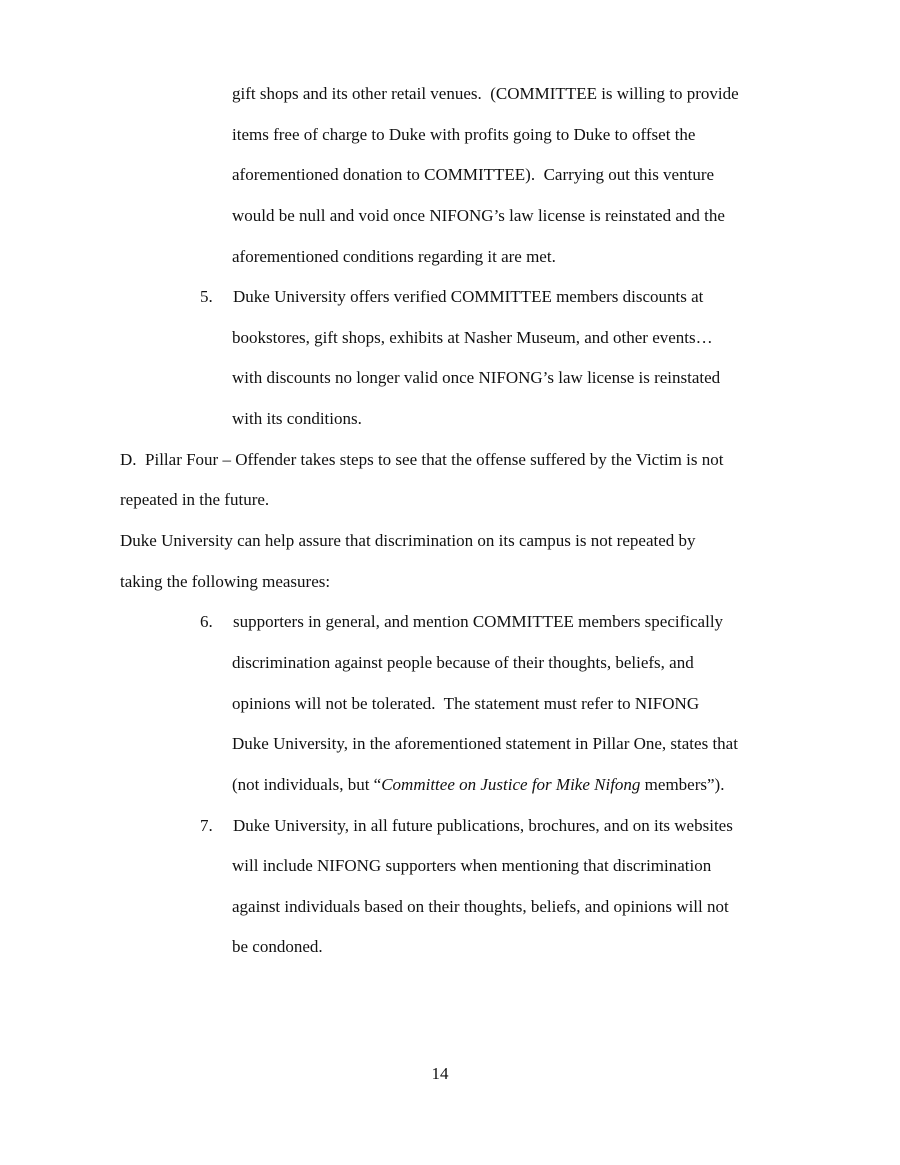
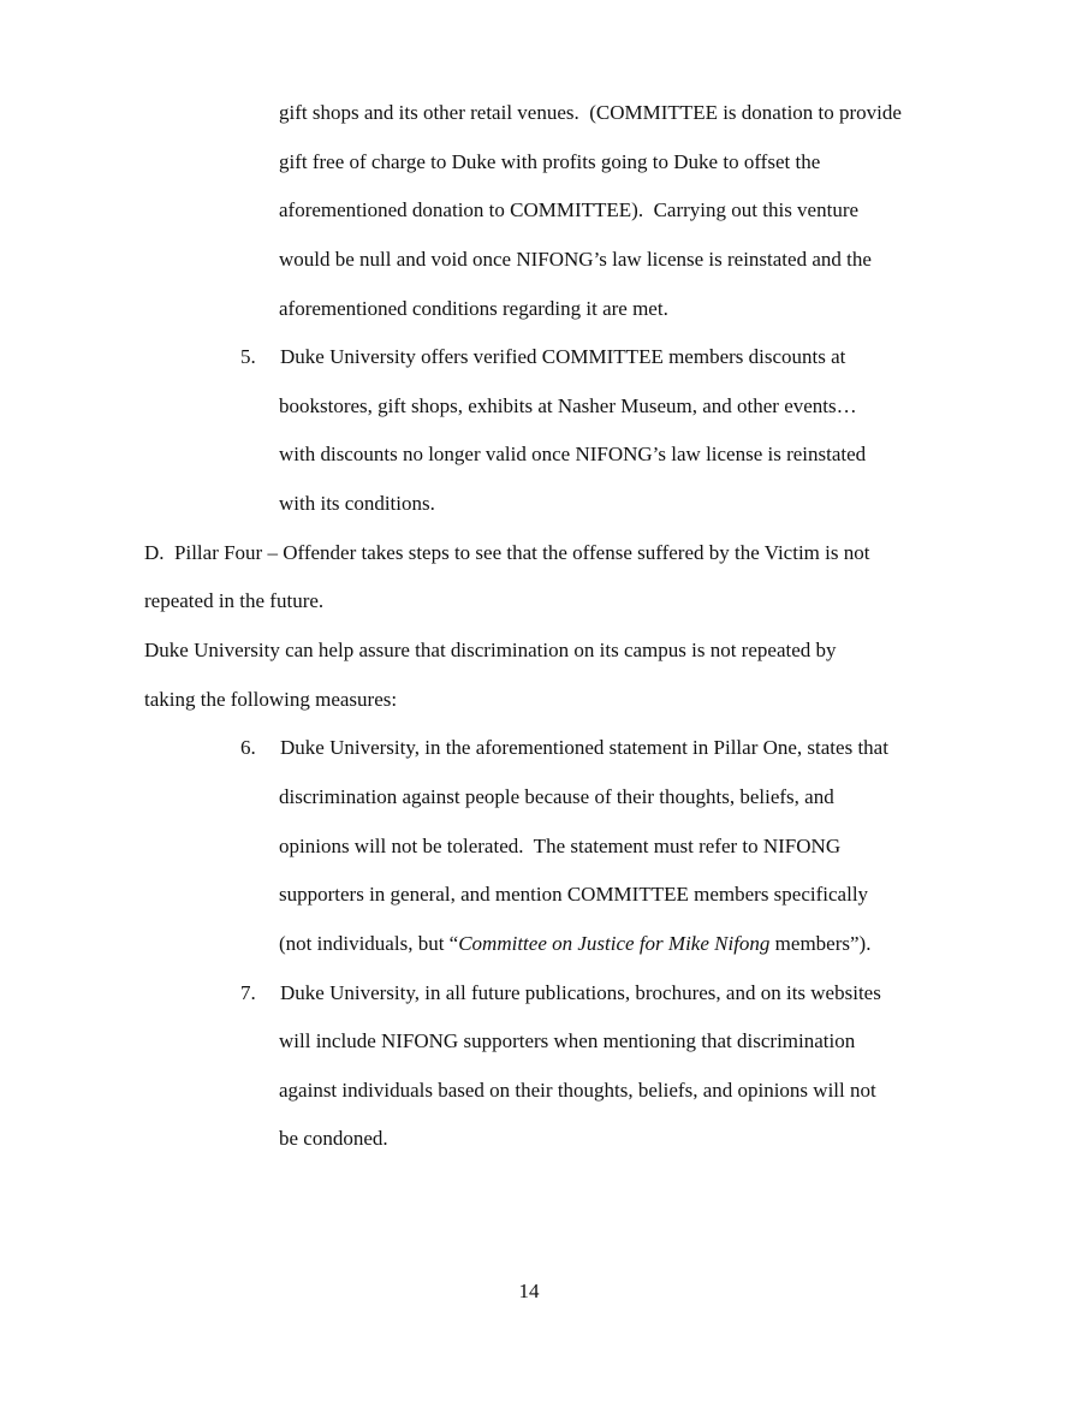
- gift shops and its other retail venues. (COMMITTEE is willing to provide
+ gift shops and its other retail venues. (COMMITTEE is donation to provide
- items free of charge to Duke with profits going to Duke to offset the
+ gift free of charge to Duke with profits going to Duke to offset the
  aforementioned donation to COMMITTEE). Carrying out this venture
  would be null and void once NIFONG’s law license is reinstated and the
  aforementioned conditions regarding it are met.
  5. Duke University offers verified COMMITTEE members discounts at
  bookstores, gift shops, exhibits at Nasher Museum, and other events…
  with discounts no longer valid once NIFONG’s law license is reinstated
  with its conditions.
  D. Pillar Four – Offender takes steps to see that the offense suffered by the Victim is not
  repeated in the future.
  Duke University can help assure that discrimination on its campus is not repeated by
  taking the following measures:
- 6. supporters in general, and mention COMMITTEE members specifically
+ 6. Duke University, in the aforementioned statement in Pillar One, states that
  discrimination against people because of their thoughts, beliefs, and
  opinions will not be tolerated. The statement must refer to NIFONG
- Duke University, in the aforementioned statement in Pillar One, states that
+ supporters in general, and mention COMMITTEE members specifically
  (not individuals, but “Committee on Justice for Mike Nifong members”).
  7. Duke University, in all future publications, brochures, and on its websites
  will include NIFONG supporters when mentioning that discrimination
  against individuals based on their thoughts, beliefs, and opinions will not
  be condoned.
  14
